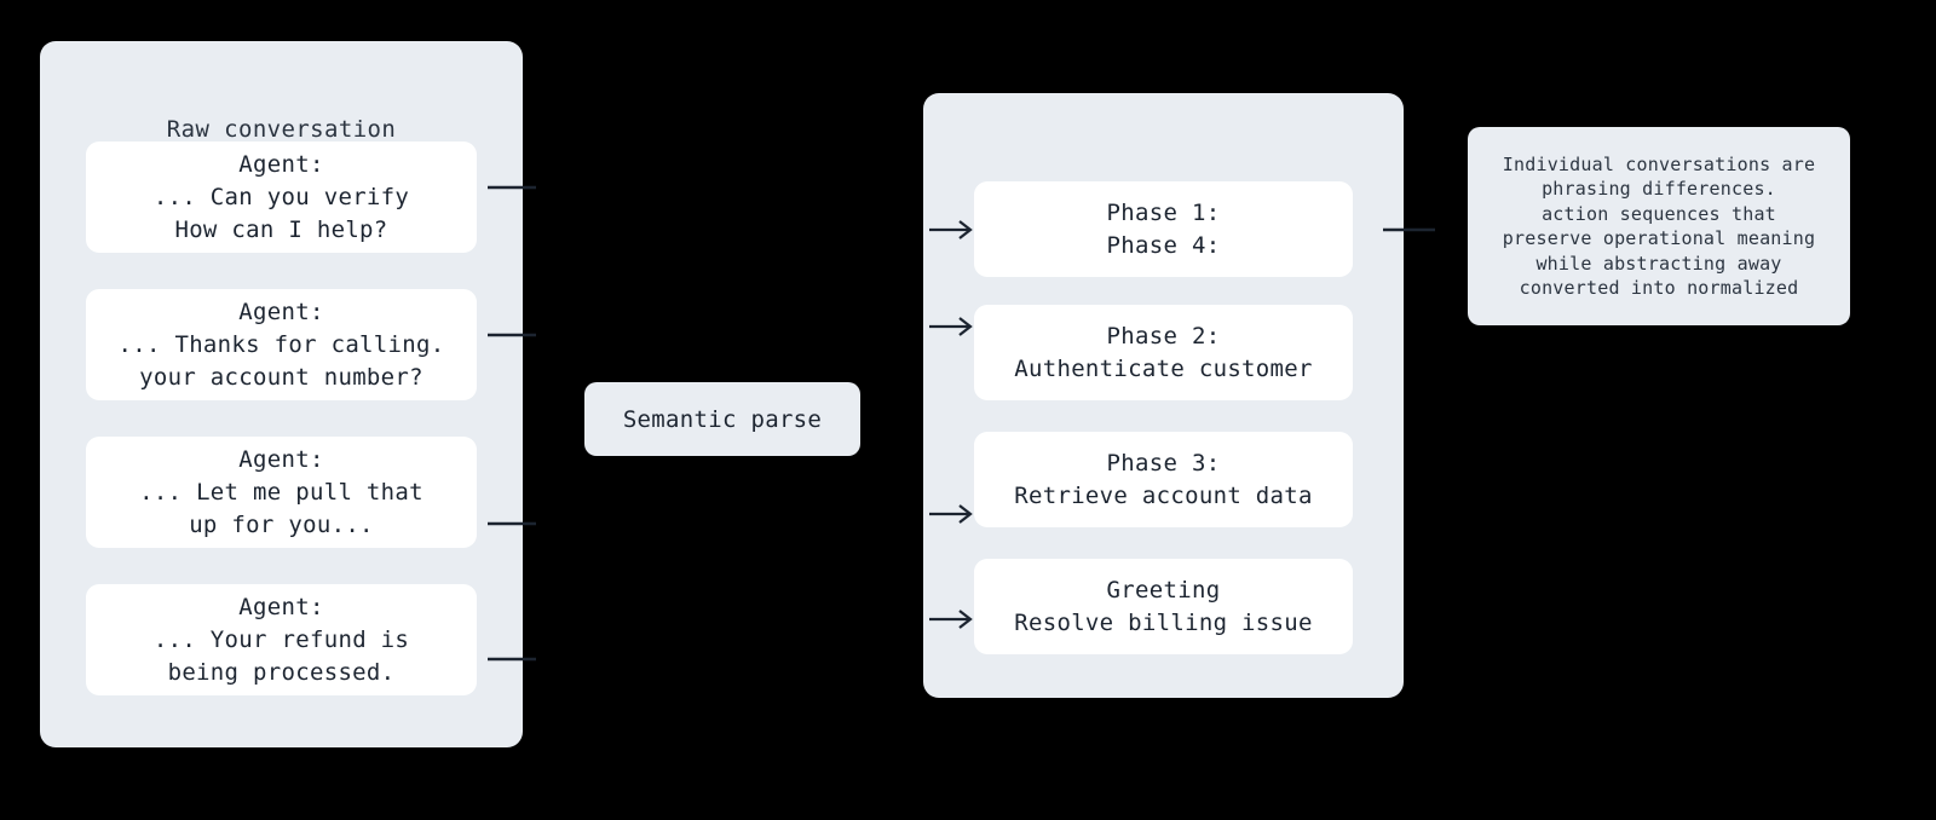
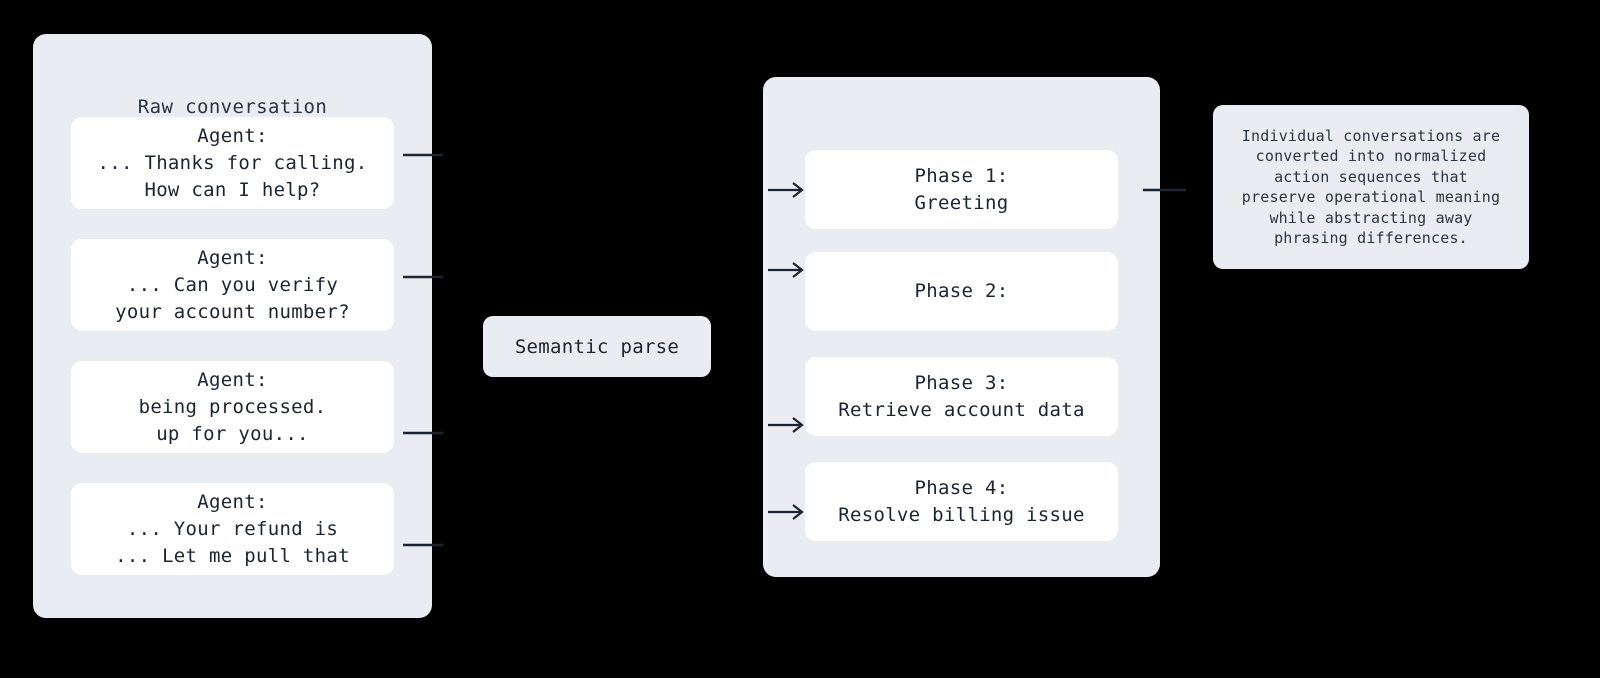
  Raw conversation
  Agent:
- ... Can you verify
+ ... Thanks for calling.
  How can I help?
  Agent:
- ... Thanks for calling.
+ ... Can you verify
  your account number?
  Agent:
- ... Let me pull that
+ being processed.
  up for you...
  Agent:
  ... Your refund is
- being processed.
+ ... Let me pull that
  Semantic parse
  Phase 1:
- Phase 4:
+ Greeting
  Phase 2:
- Authenticate customer
  Phase 3:
  Retrieve account data
- Greeting
+ Phase 4:
  Resolve billing issue
  Individual conversations are
- phrasing differences.
+ converted into normalized
  action sequences that
  preserve operational meaning
  while abstracting away
- converted into normalized
+ phrasing differences.
